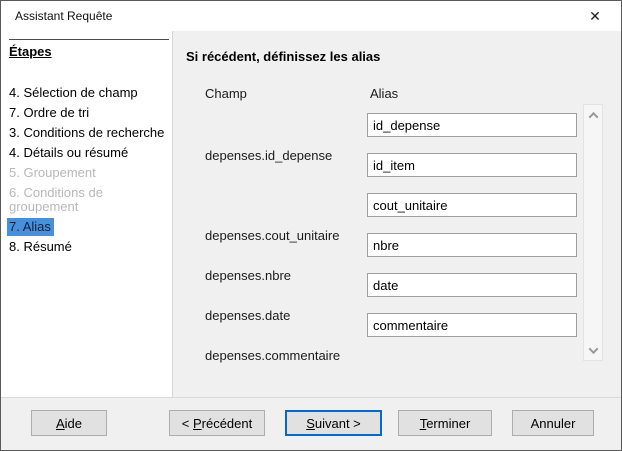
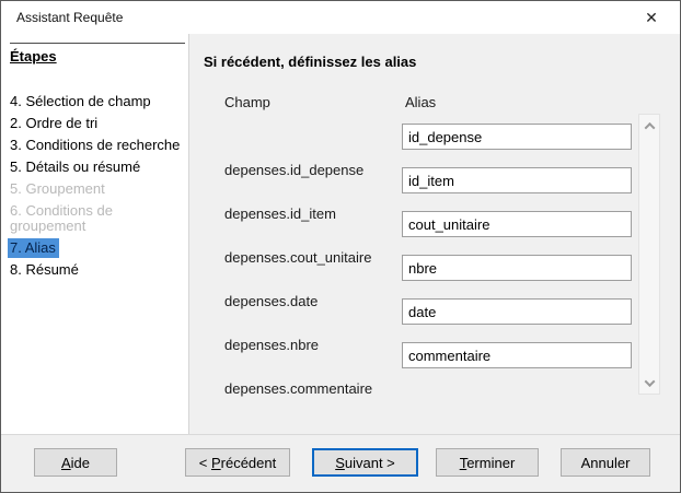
  Assistant Requête
  ✕
  Étapes
  4. Sélection de champ
- 7. Ordre de tri
+ 2. Ordre de tri
  3. Conditions de recherche
- 4. Détails ou résumé
+ 5. Détails ou résumé
  5. Groupement
  6. Conditions de groupement
  7. Alias
  8. Résumé
  Si récédent, définissez les alias
  Champ
  Alias
  depenses.id_depense
  id_depense
+ depenses.id_item
  id_item
  depenses.cout_unitaire
  cout_unitaire
- depenses.nbre
+ depenses.date
  nbre
- depenses.date
+ depenses.nbre
  date
  depenses.commentaire
  commentaire
  Aide
  < Précédent
  Suivant >
  Terminer
  Annuler
